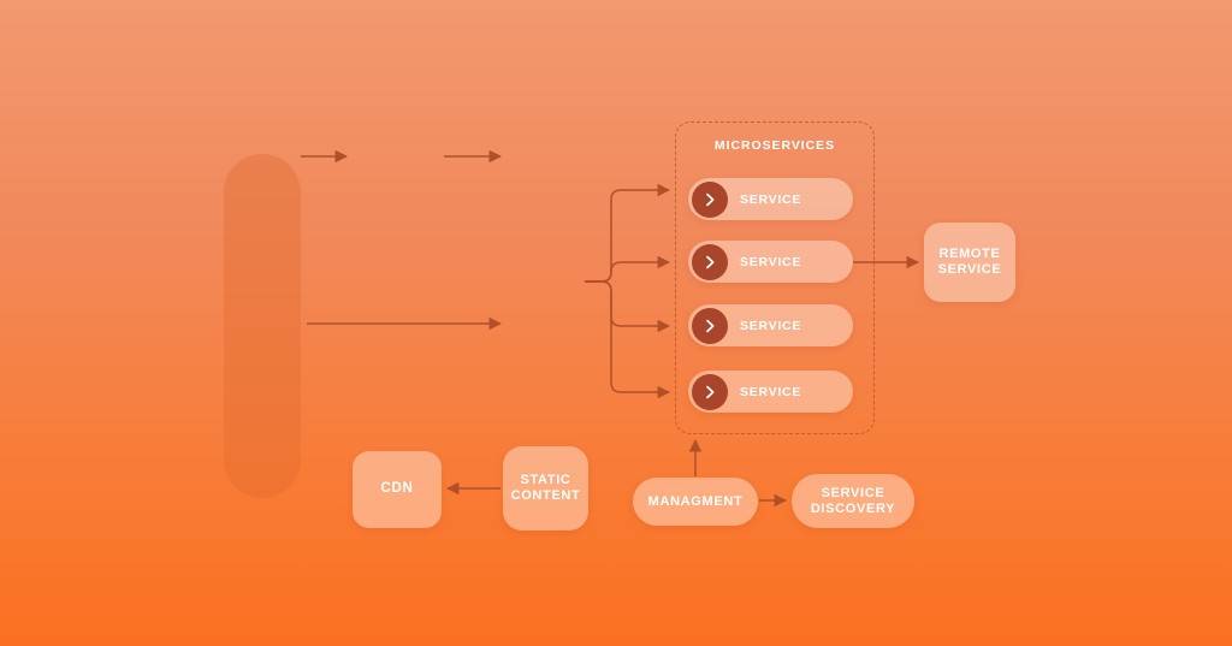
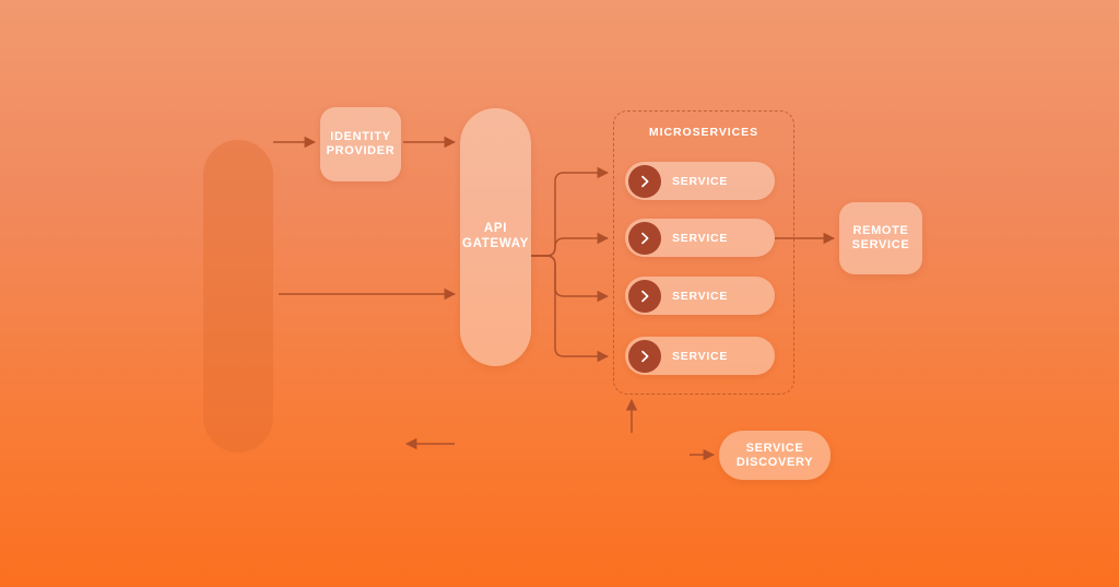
+ IDENTITY
+ PROVIDER
+ API
+ GATEWAY
  REMOTE
  SERVICE
- CDN
- STATIC
- CONTENT
- MANAGMENT
  SERVICE
  DISCOVERY
  MICROSERVICES
  SERVICE
  SERVICE
  SERVICE
  SERVICE
